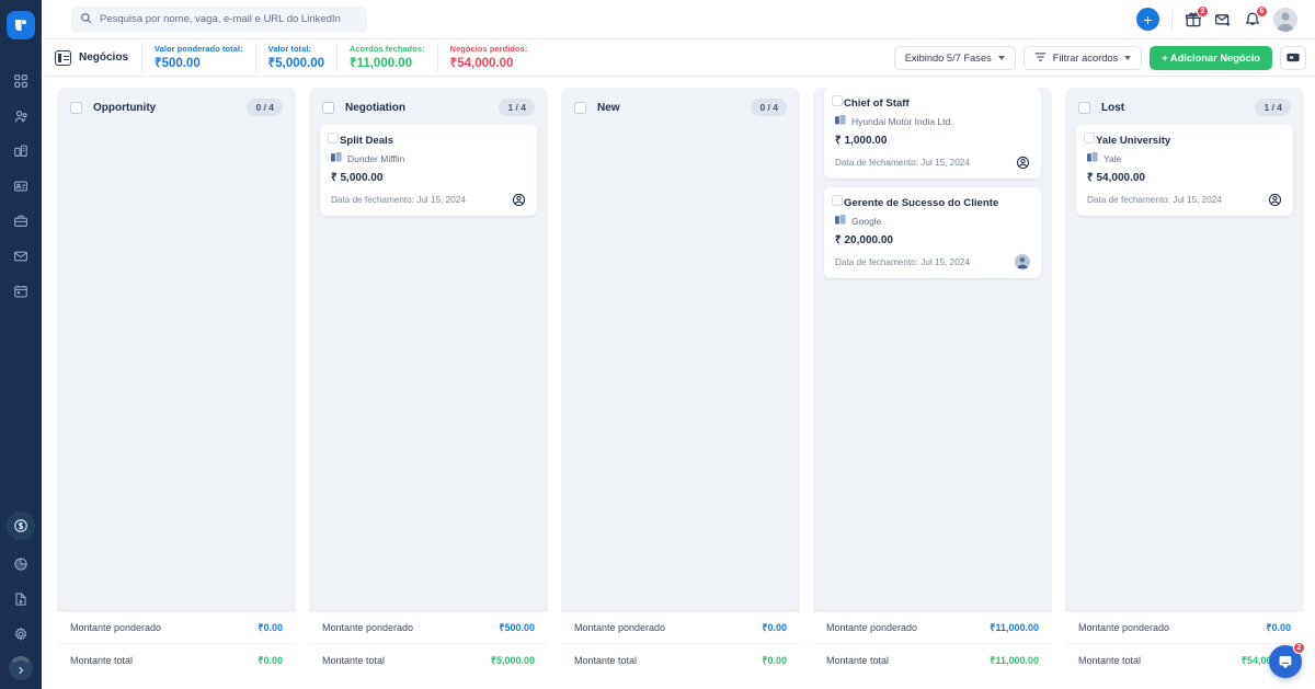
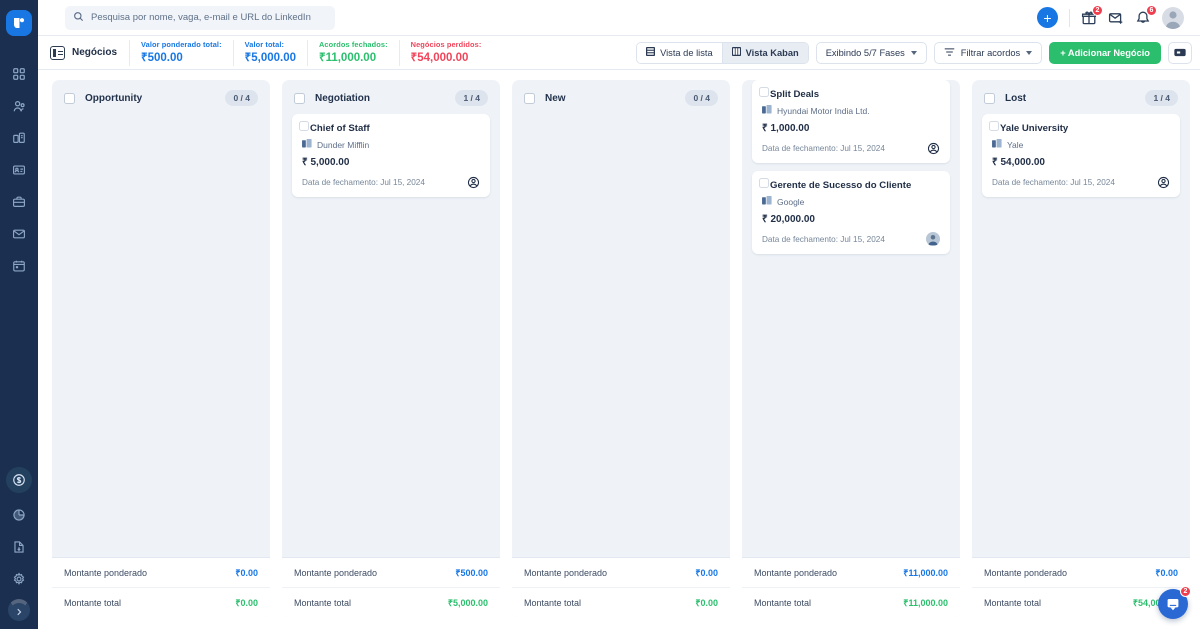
  Pesquisa por nome, vaga, e-mail e URL do LinkedIn
  +
  Negócios
  Valor ponderado total:
  ₹500.00
  Valor total:
  ₹5,000.00
  Acordos fechados:
  ₹11,000.00
  Negócios perdidos:
  ₹54,000.00
+ Vista de lista
+ Vista Kaban
  Exibindo 5/7 Fases
  Filtrar acordos
  + Adicionar Negócio
  Opportunity
  0 / 4
  Montante ponderado
  ₹0.00
  Montante total
  ₹0.00
  Negotiation
  1 / 4
- Split Deals
+ Chief of Staff
  Dunder Mifflin
  ₹ 5,000.00
  Data de fechamento: Jul 15, 2024
  Montante ponderado
  ₹500.00
  Montante total
  ₹5,000.00
  New
  0 / 4
  Montante ponderado
  ₹0.00
  Montante total
  ₹0.00
- Chief of Staff
+ Split Deals
  Hyundai Motor India Ltd.
  ₹ 1,000.00
  Data de fechamento: Jul 15, 2024
  Gerente de Sucesso do Cliente
  Google
  ₹ 20,000.00
  Data de fechamento: Jul 15, 2024
  Montante ponderado
  ₹11,000.00
  Montante total
  ₹11,000.00
  Lost
  1 / 4
  Yale University
  Yale
  ₹ 54,000.00
  Data de fechamento: Jul 15, 2024
  Montante ponderado
  ₹0.00
  Montante total
